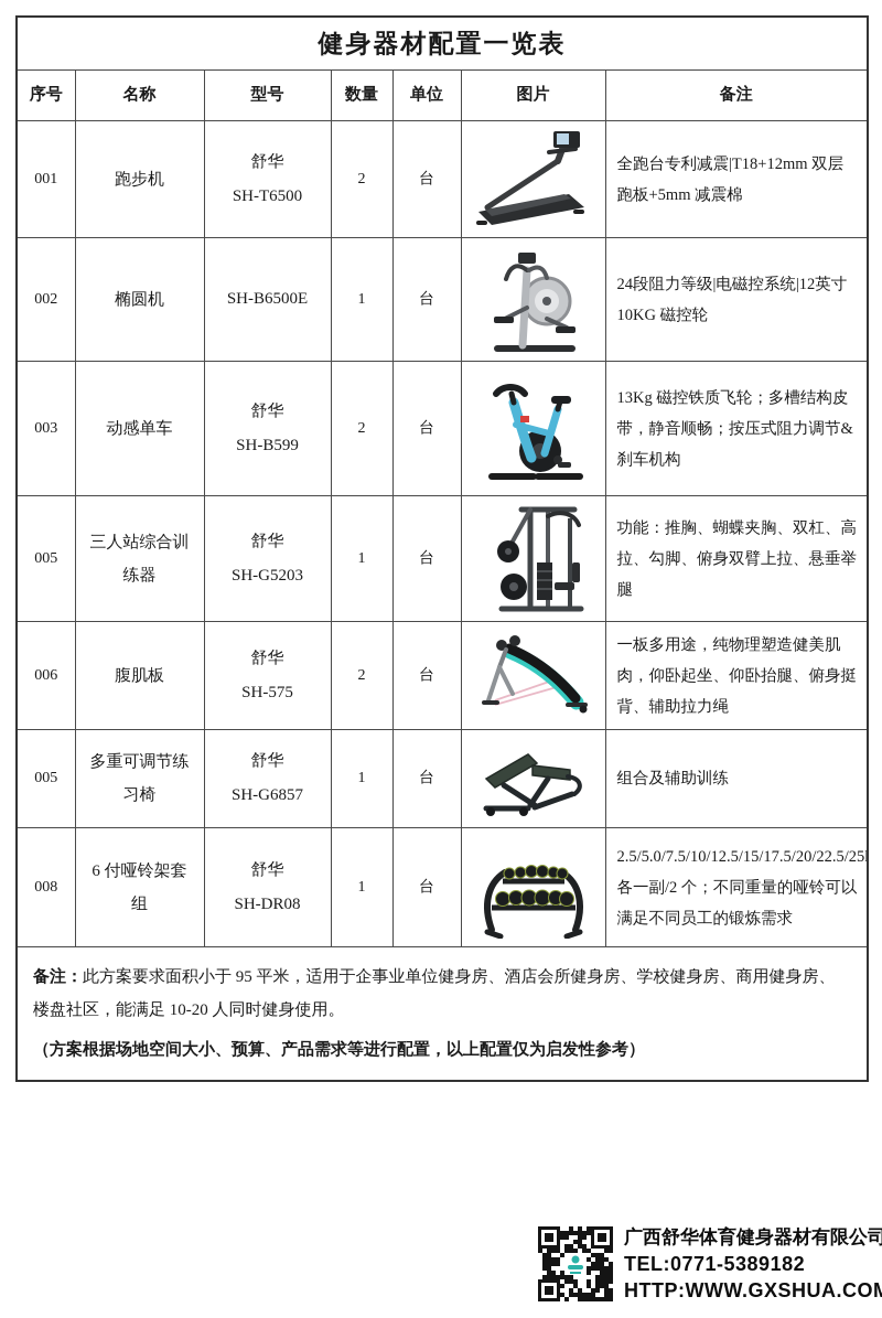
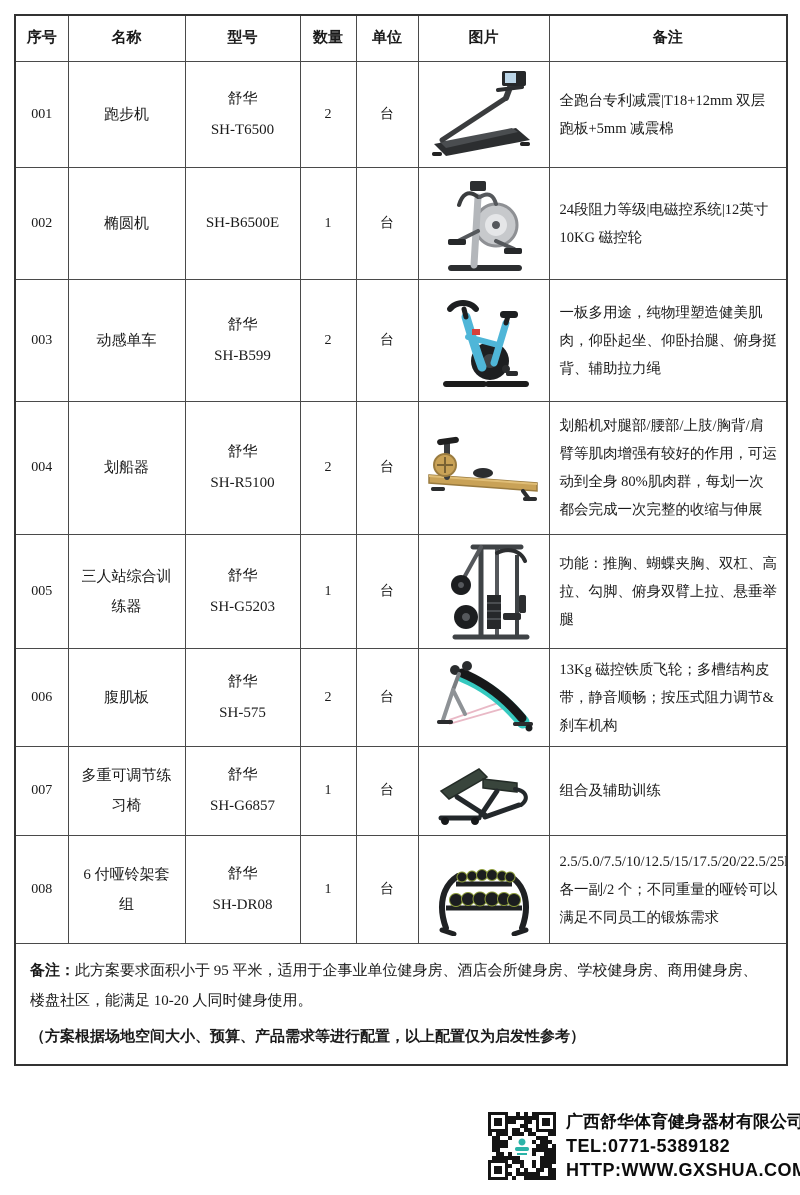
- 健身器材配置一览表
  序号	名称	型号	数量	单位	图片	备注
  001	跑步机	舒华SH-T6500	2	台		全跑台专利减震|T18+12mm 双层跑板+5mm 减震棉
  002	椭圆机	SH-B6500E	1	台		24段阻力等级|电磁控系统|12英寸 10KG 磁控轮
- 003	动感单车	舒华SH-B599	2	台		13Kg 磁控铁质飞轮；多槽结构皮带，静音顺畅；按压式阻力调节&刹车机构
+ 003	动感单车	舒华SH-B599	2	台		一板多用途，纯物理塑造健美肌肉，仰卧起坐、仰卧抬腿、俯身挺背、辅助拉力绳
+ 004	划船器	舒华SH-R5100	2	台		划船机对腿部/腰部/上肢/胸背/肩臂等肌肉增强有较好的作用，可运动到全身 80%肌肉群，每划一次都会完成一次完整的收缩与伸展
  005	三人站综合训练器	舒华SH-G5203	1	台		功能：推胸、蝴蝶夹胸、双杠、高拉、勾脚、俯身双臂上拉、悬垂举腿
- 006	腹肌板	舒华SH-575	2	台		一板多用途，纯物理塑造健美肌肉，仰卧起坐、仰卧抬腿、俯身挺背、辅助拉力绳
+ 006	腹肌板	舒华SH-575	2	台		13Kg 磁控铁质飞轮；多槽结构皮带，静音顺畅；按压式阻力调节&刹车机构
- 005	多重可调节练习椅	舒华SH-G6857	1	台		组合及辅助训练
+ 007	多重可调节练习椅	舒华SH-G6857	1	台		组合及辅助训练
  008	6 付哑铃架套组	舒华SH-DR08	1	台		2.5/5.0/7.5/10/12.5/15/17.5/20/22.5/25 各一副/2 个；不同重量的哑铃可以满足不同员工的锻炼需求
  备注：此方案要求面积小于 95 平米，适用于企事业单位健身房、酒店会所健身房、学校健身房、商用健身房、楼盘社区，能满足 10-20 人同时健身使用。 （方案根据场地空间大小、预算、产品需求等进行配置，以上配置仅为启发性参考）
  广西舒华体育健身器材有限公司
  TEL:0771-5389182
  HTTP:WWW.GXSHUA.CO
